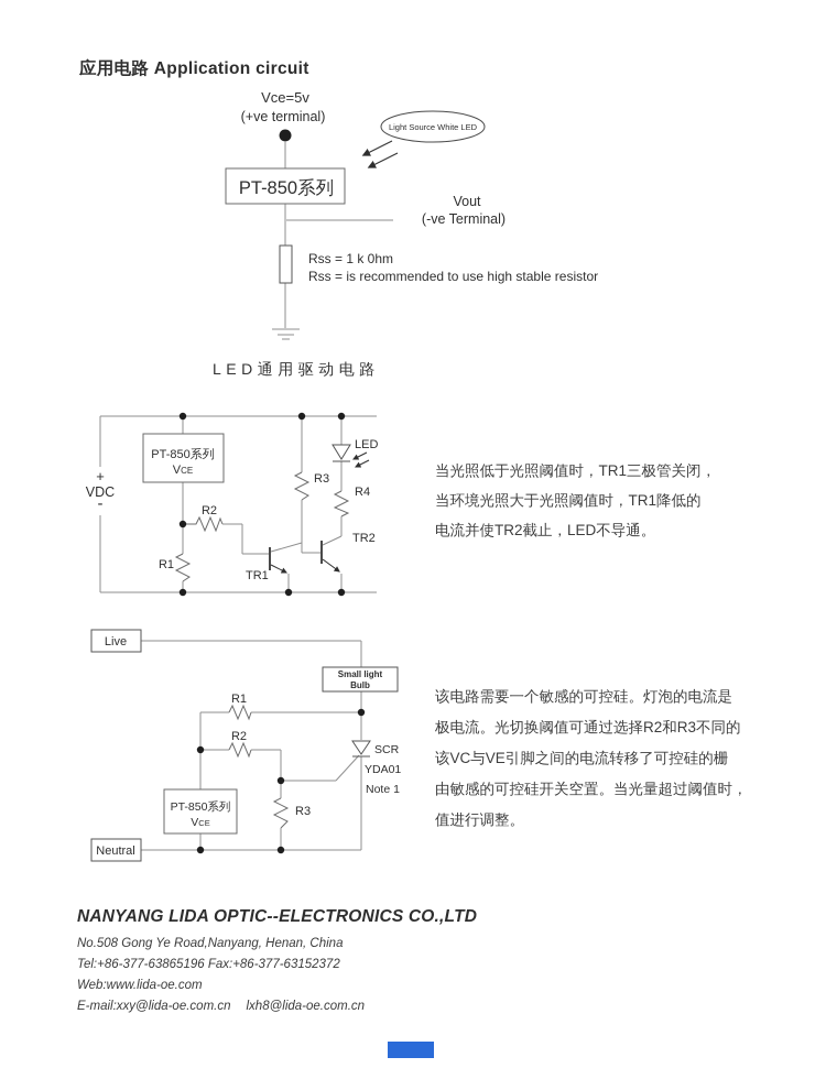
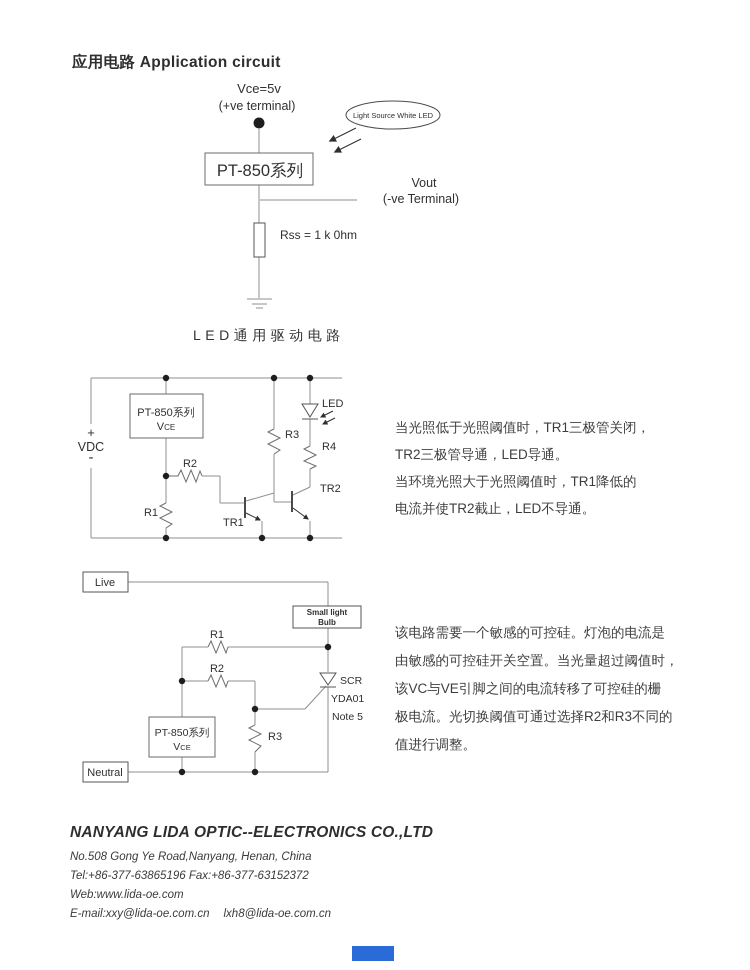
  应用电路 Application circuit
  Vce=5v
  (+ve terminal)
  PT-850系列
  Light Source White LED
  Vout
  (-ve Terminal)
  Rss = 1 k 0hm
- Rss = is recommended to use high stable resistor
  +
  VDC
  -
  PT-850系列
  VCE
  R1
  R2
  R3
  R4
  TR1
  TR2
  LED
  Live
  Small light
  Bulb
  PT-850系列
  VCE
  Neutral
  R1
  R2
  R3
  SCR
  YDA01
- Note 1
+ Note 5
  LED通用驱动电路
  当光照低于光照阈值时，TR1三极管关闭，
+ TR2三极管导通，LED导通。
  当环境光照大于光照阈值时，TR1降低的
  电流并使TR2截止，LED不导通。
  该电路需要一个敏感的可控硅。灯泡的电流是
- 极电流。光切换阈值可通过选择R2和R3不同的
+ 由敏感的可控硅开关空置。当光量超过阈值时，
  该VC与VE引脚之间的电流转移了可控硅的栅
- 由敏感的可控硅开关空置。当光量超过阈值时，
+ 极电流。光切换阈值可通过选择R2和R3不同的
  值进行调整。
  NANYANG LIDA OPTIC--ELECTRONICS CO.,LTD
  No.508 Gong Ye Road,Nanyang, Henan, China
  Tel:+86-377-63865196 Fax:+86-377-63152372
  Web:www.lida-oe.com
  E-mail:xxy@lida-oe.com.cn lxh8@lida-oe.com.cn
